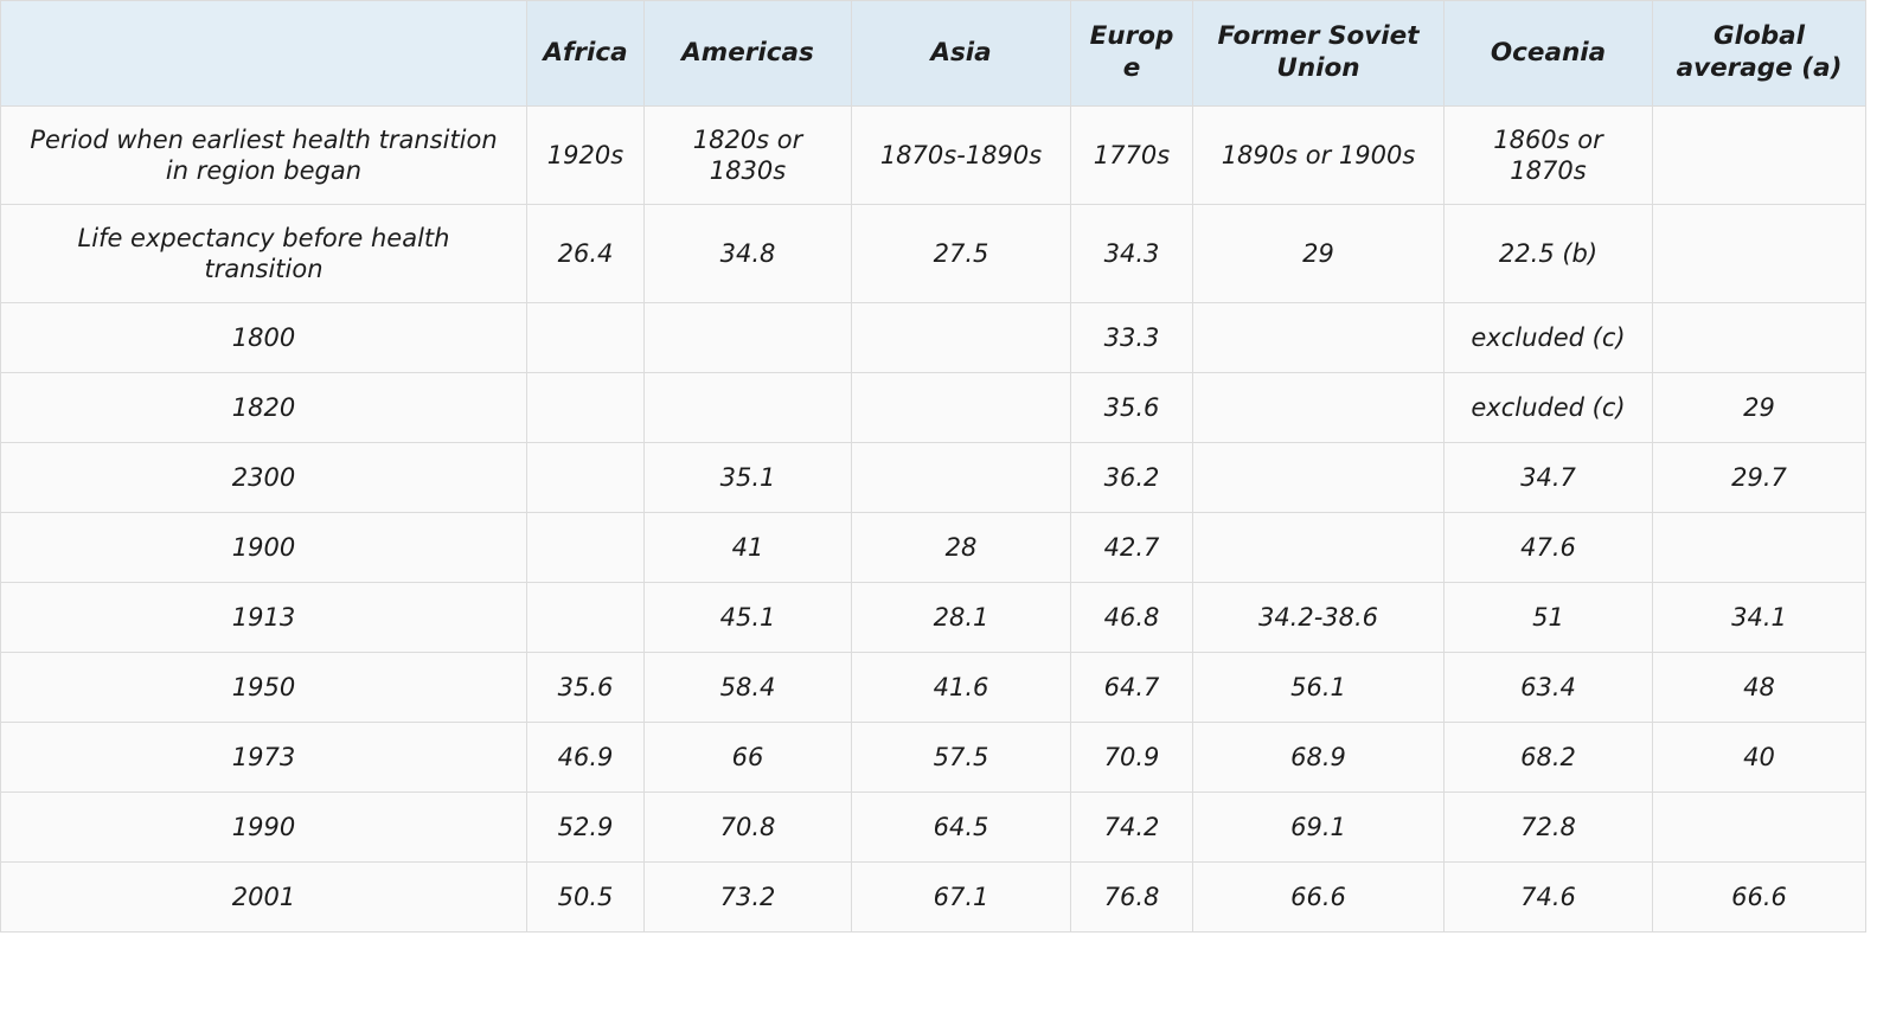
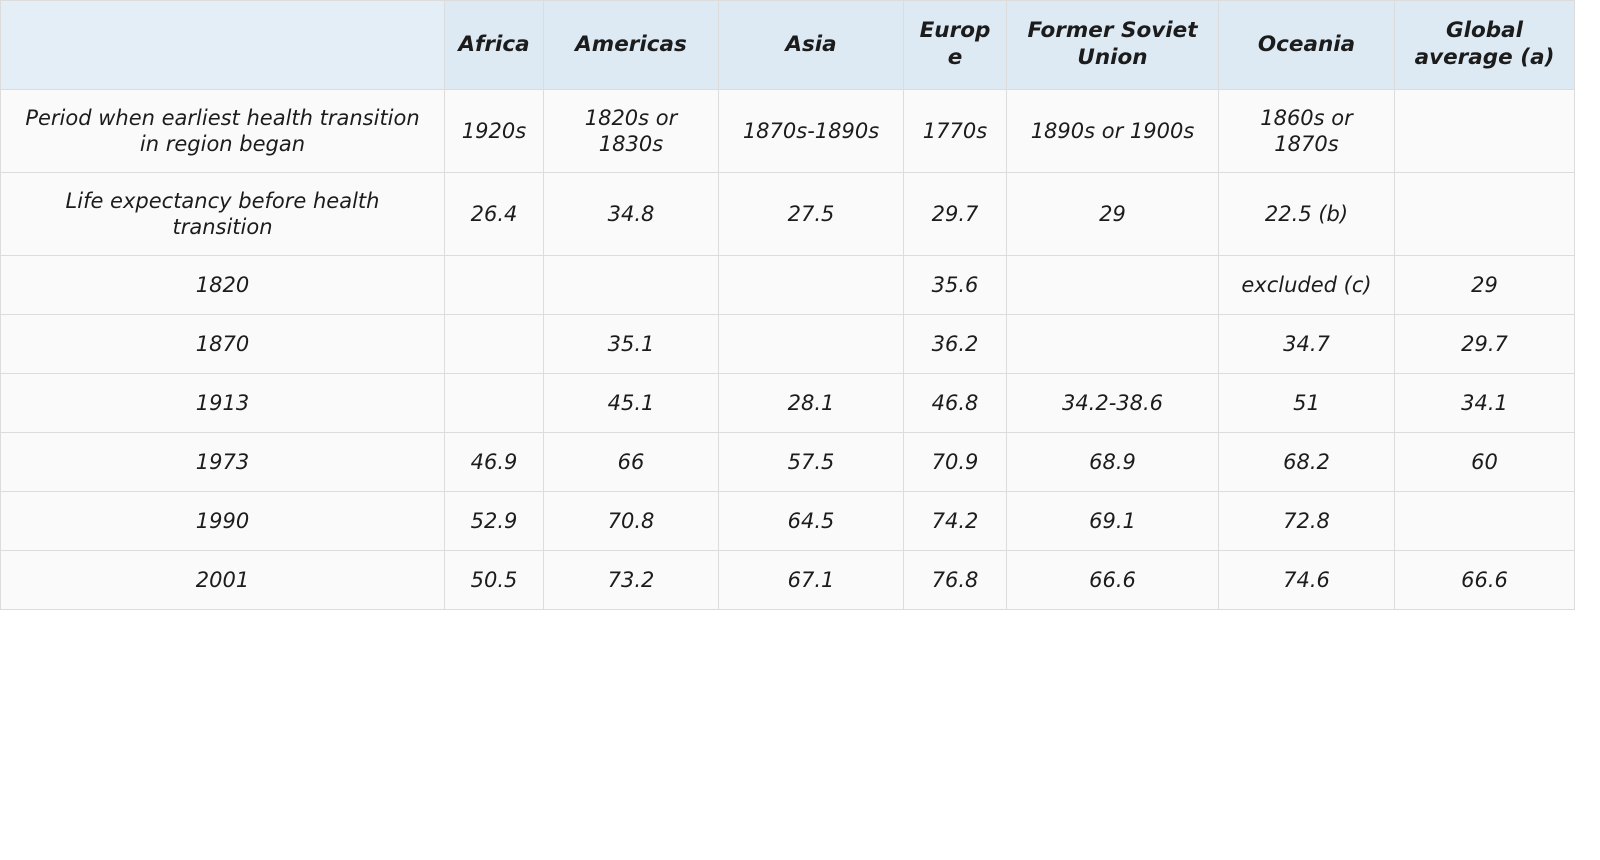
  	Africa	Americas	Asia	Europe	Former Soviet Union	Oceania	Global average (a)
  Period when earliest health transition in region began	1920s	1820s or 1830s	1870s-1890s	1770s	1890s or 1900s	1860s or 1870s
- Life expectancy before health transition	26.4	34.8	27.5	34.3	29	22.5 (b)
+ Life expectancy before health transition	26.4	34.8	27.5	29.7	29	22.5 (b)
- 1800				33.3		excluded (c)
  1820				35.6		excluded (c)	29
- 2300		35.1		36.2		34.7	29.7
+ 1870		35.1		36.2		34.7	29.7
- 1900		41	28	42.7		47.6
  1913		45.1	28.1	46.8	34.2-38.6	51	34.1
- 1950	35.6	58.4	41.6	64.7	56.1	63.4	48
- 1973	46.9	66	57.5	70.9	68.9	68.2	40
+ 1973	46.9	66	57.5	70.9	68.9	68.2	60
  1990	52.9	70.8	64.5	74.2	69.1	72.8
  2001	50.5	73.2	67.1	76.8	66.6	74.6	66.6
